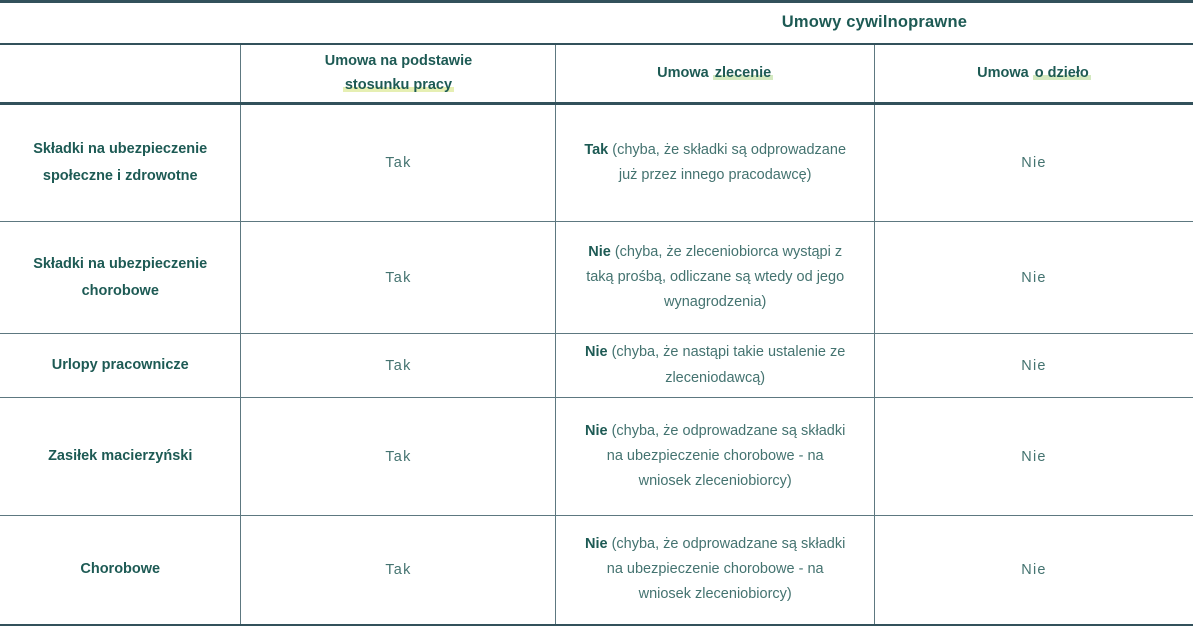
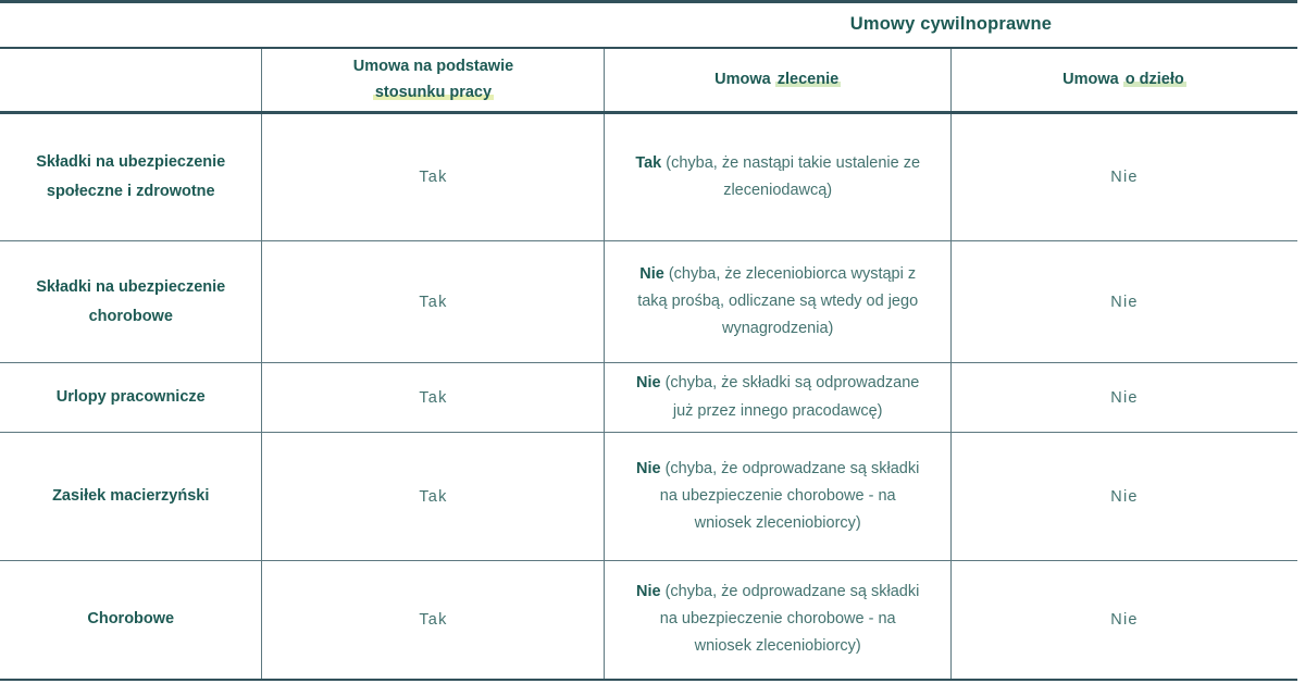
  	Umowy cywilnoprawne
  	Umowa na podstawie stosunku pracy	Umowa zlecenie	Umowa o dzieło
- Składki na ubezpieczenie społeczne i zdrowotne	Tak	Tak (chyba, że składki są odprowadzane już przez innego pracodawcę)	Nie
+ Składki na ubezpieczenie społeczne i zdrowotne	Tak	Tak (chyba, że nastąpi takie ustalenie ze zleceniodawcą)	Nie
  Składki na ubezpieczenie chorobowe	Tak	Nie (chyba, że zleceniobiorca wystąpi z taką prośbą, odliczane są wtedy od jego wynagrodzenia)	Nie
- Urlopy pracownicze	Tak	Nie (chyba, że nastąpi takie ustalenie ze zleceniodawcą)	Nie
+ Urlopy pracownicze	Tak	Nie (chyba, że składki są odprowadzane już przez innego pracodawcę)	Nie
  Zasiłek macierzyński	Tak	Nie (chyba, że odprowadzane są składki na ubezpieczenie chorobowe - na wniosek zleceniobiorcy)	Nie
  Chorobowe	Tak	Nie (chyba, że odprowadzane są składki na ubezpieczenie chorobowe - na wniosek zleceniobiorcy)	Nie
